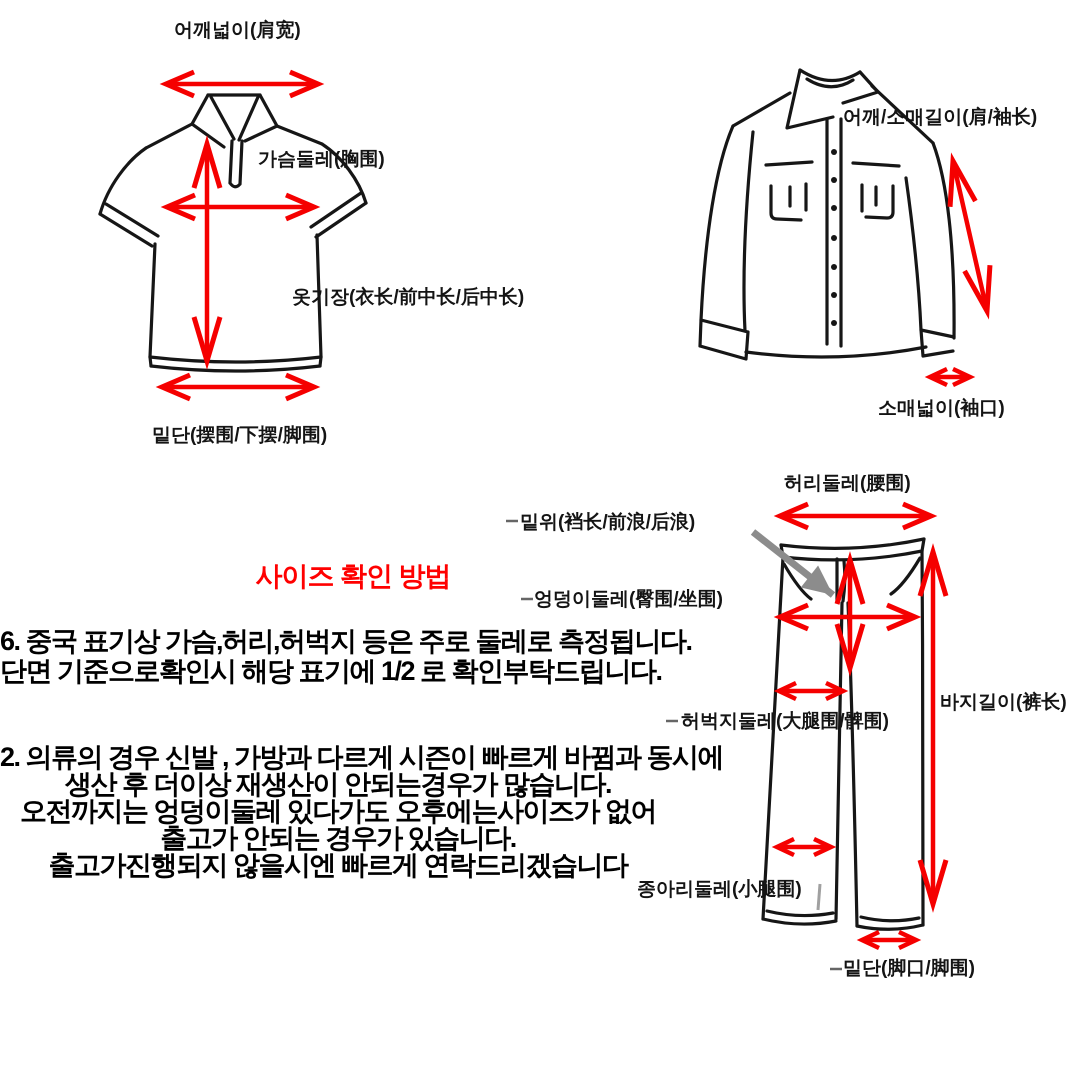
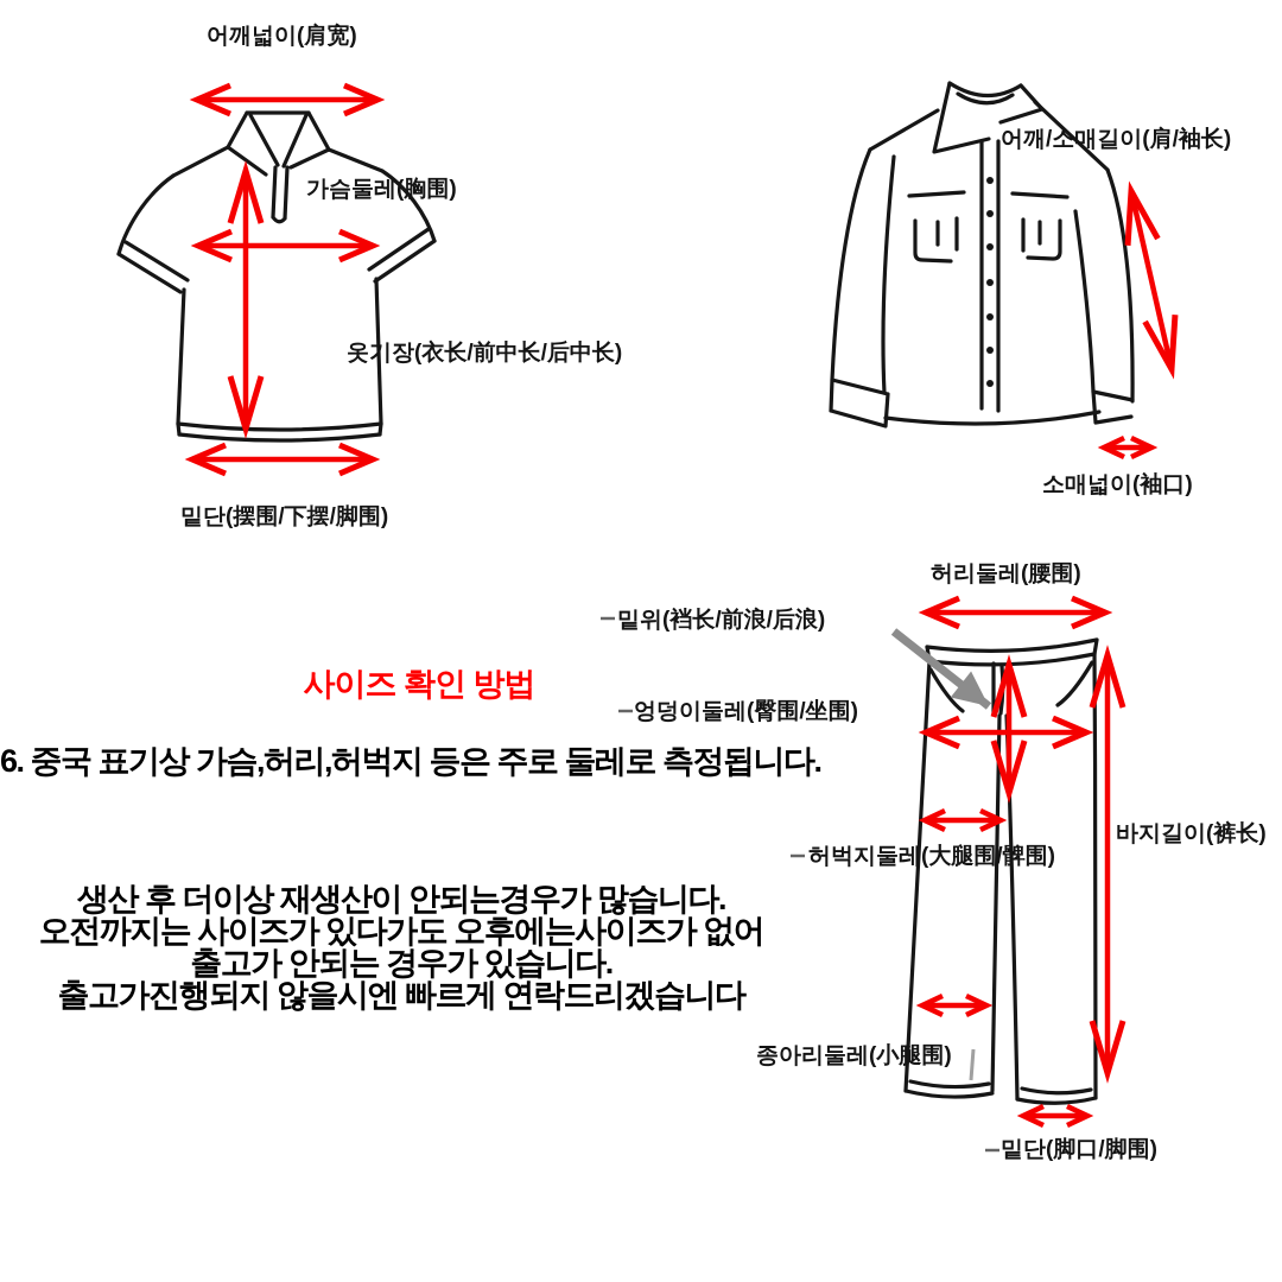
  어깨넓이(肩宽)
  가슴둘레(胸围)
  옷기장(衣长/前中长/后中长)
  밑단(摆围/下摆/脚围)
  어깨/소매길이(肩/袖长)
  소매넓이(袖口)
  허리둘레(腰围)
  밑위(裆长/前浪/后浪)
  엉덩이둘레(臀围/坐围)
  허벅지둘레(大腿围/髀围)
  바지길이(裤长)
  종아리둘레(小腿围)
  밑단(脚口/脚围)
  사이즈 확인 방법
  6. 중국 표기상 가슴,허리,허벅지 등은 주로 둘레로 측정됩니다.
- 단면 기준으로확인시 해당 표기에 1/2 로 확인부탁드립니다.
- 2. 의류의 경우 신발 , 가방과 다르게 시즌이 빠르게 바뀜과 동시에
  생산 후 더이상 재생산이 안되는경우가 많습니다.
- 오전까지는 엉덩이둘레 있다가도 오후에는사이즈가 없어
+ 오전까지는 사이즈가 있다가도 오후에는사이즈가 없어
  출고가 안되는 경우가 있습니다.
  출고가진행되지 않을시엔 빠르게 연락드리겠습니다
